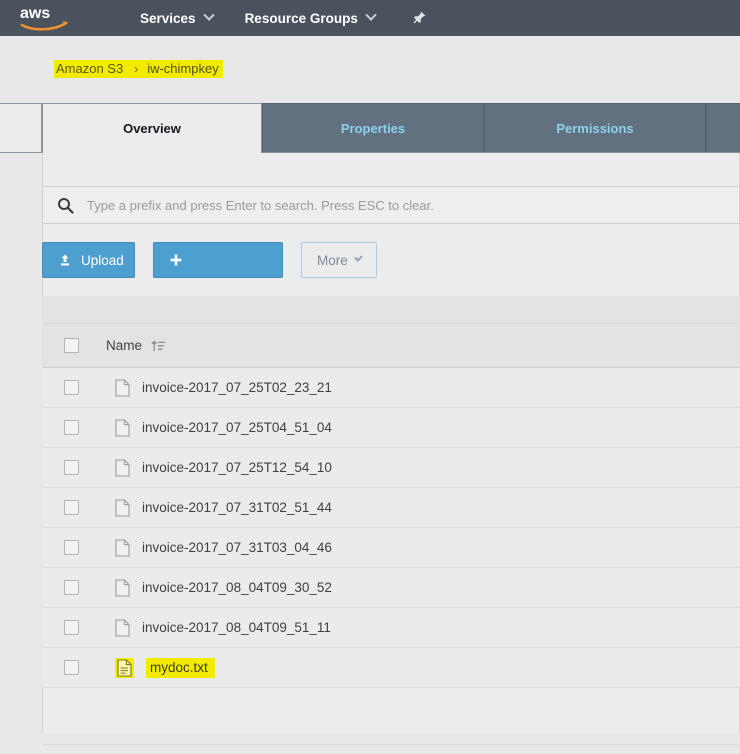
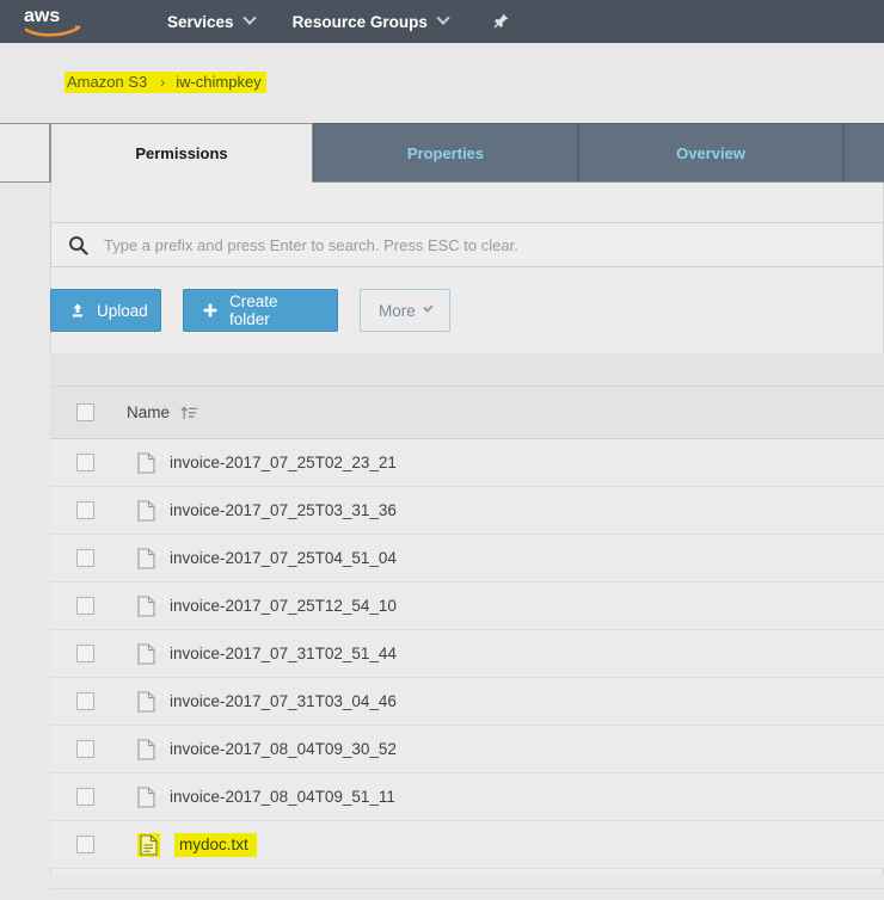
  aws
  Services
  Resource Groups
  Amazon S3
  ›
  iw-chimpkey
- Overview
+ Permissions
  Properties
- Permissions
+ Overview
  Type a prefix and press Enter to search. Press ESC to clear.
  Upload
+ Create folder
  More
  Name
  invoice-2017_07_25T02_23_21
+ invoice-2017_07_25T03_31_36
  invoice-2017_07_25T04_51_04
  invoice-2017_07_25T12_54_10
  invoice-2017_07_31T02_51_44
  invoice-2017_07_31T03_04_46
  invoice-2017_08_04T09_30_52
  invoice-2017_08_04T09_51_11
  mydoc.txt
